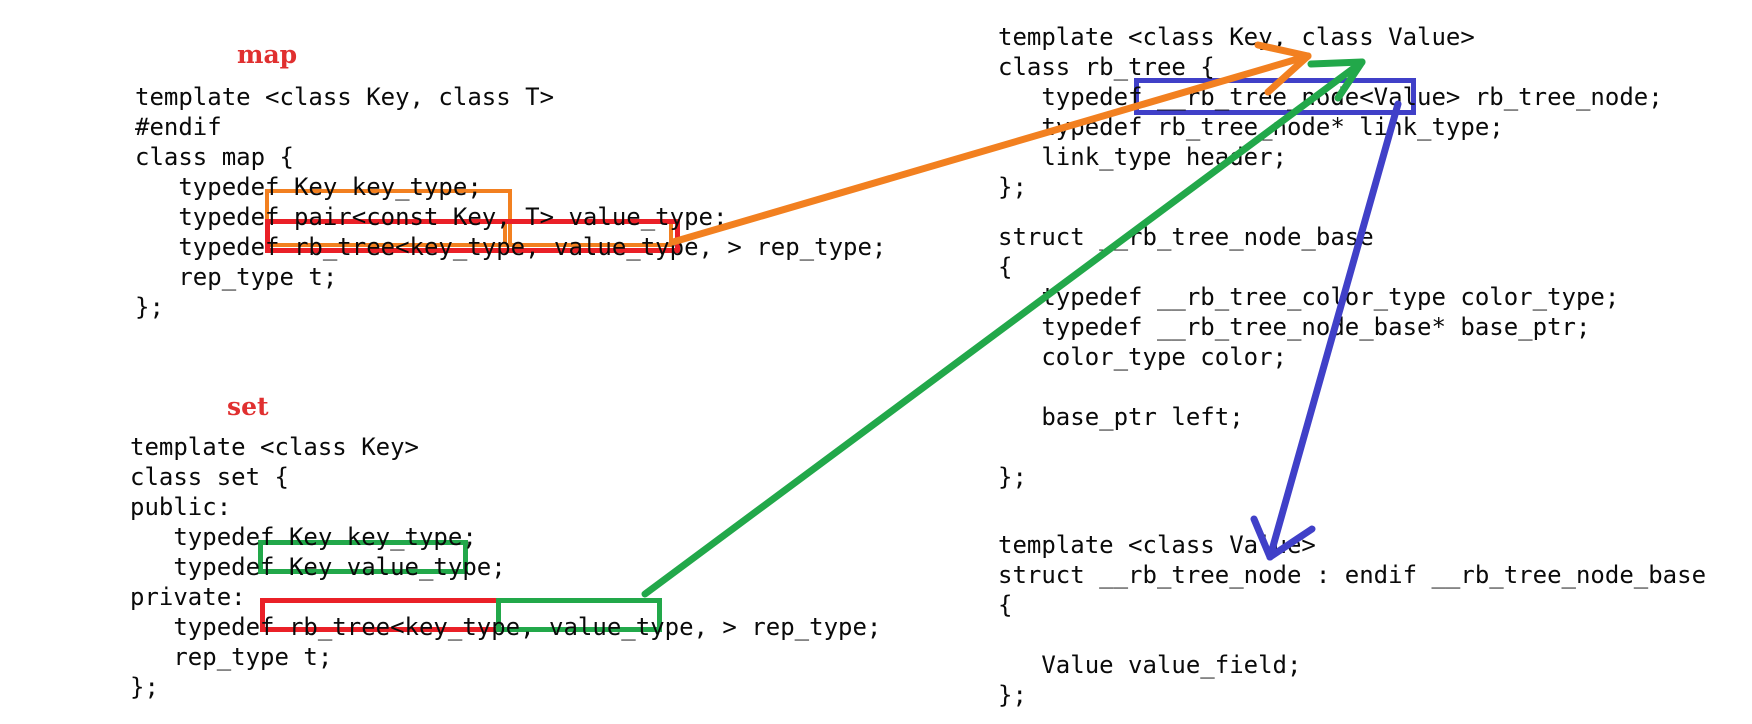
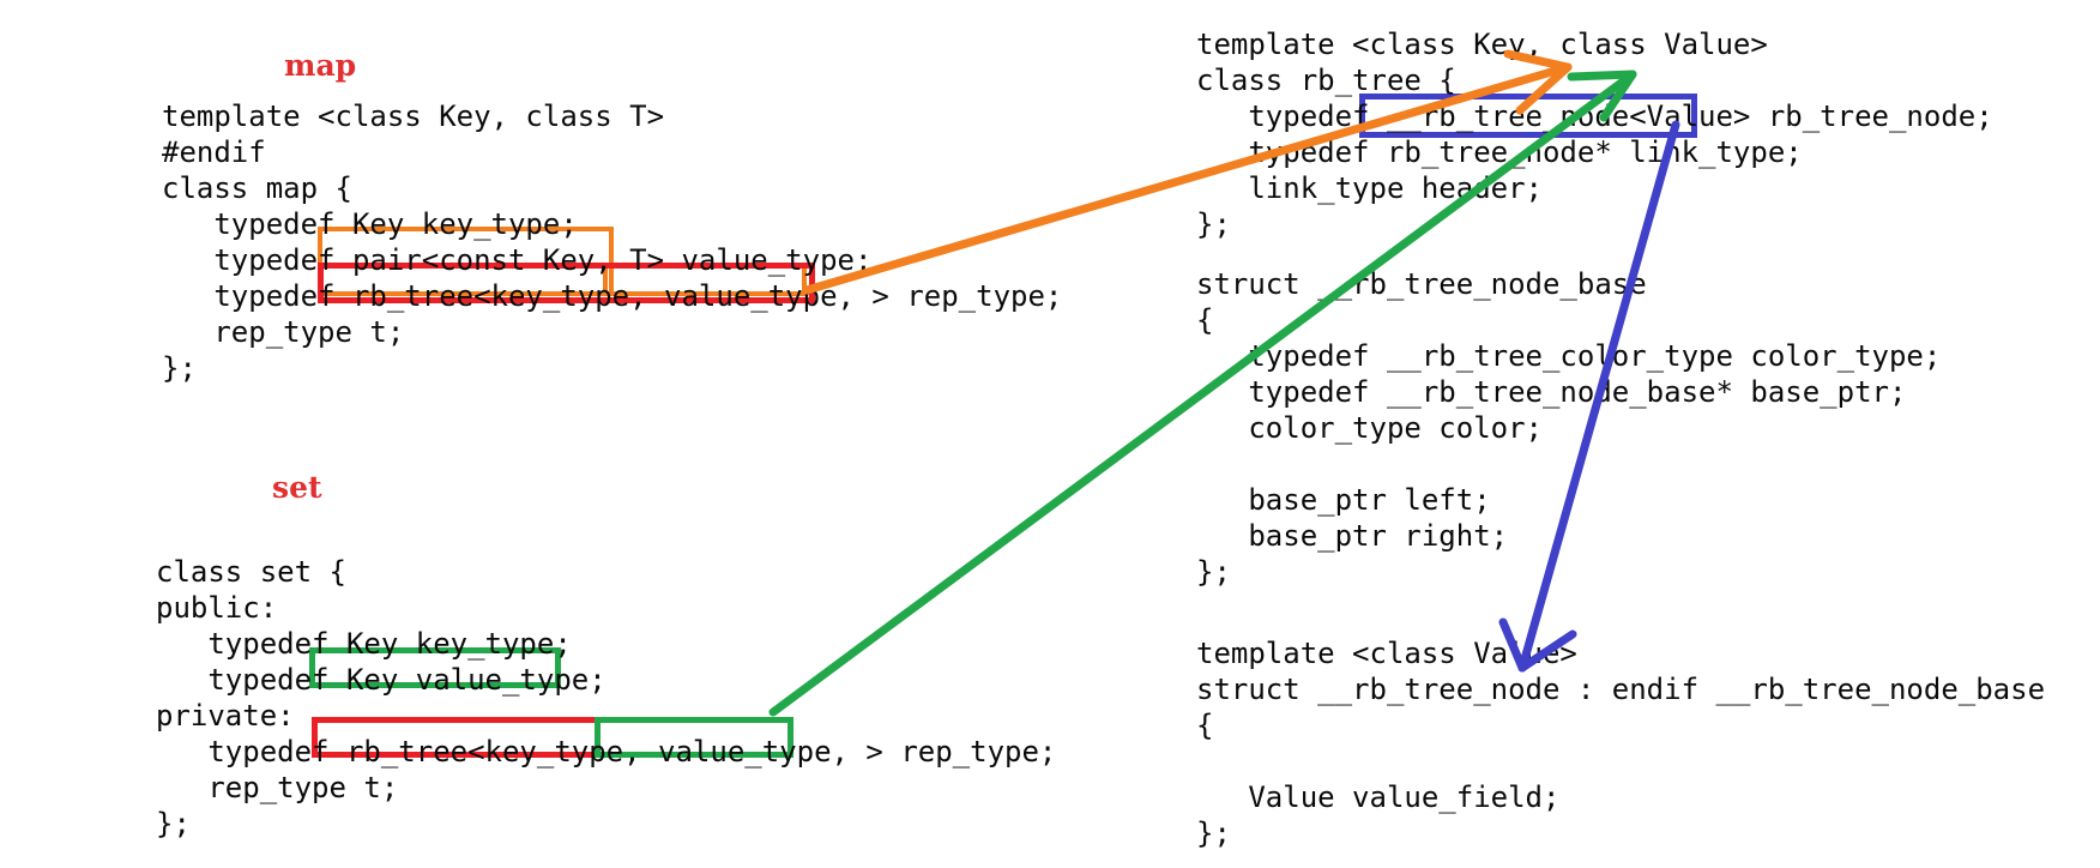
  map
  template <class Key, class T>
  #endif
  class map {
  typedef Key key_type;
  typedef pair<const Key, T> value_type;
  typedef rb_tree<key_type, value_type, > rep_type;
  rep_type t;
  };
  set
- template <class Key>
  class set {
  public:
  typedef Key key_type;
  typedef Key value_type;
  private:
  typedef rb_tree<key_type, value_type, > rep_type;
  rep_type t;
  };
  template <class Key, class Value>
  class rb_tree {
  typedefrb_tree_noe<Value> rb_tree_node;
  tedef rb_tree_ode* link_type;
  link_type heaer;
  };
  struct _rb_tree_node_base
  {
  ypedef __rb_tree_color_type color_type;
  typedef __rb_tree_noe_base* base_ptr;
  color_type color;
  base_ptr left;
+ base_ptr right;
  };
  template <class Vau>
  struct __rb_tree_node : endif __rb_tree_node_base
  {
  Value value_field;
  };
